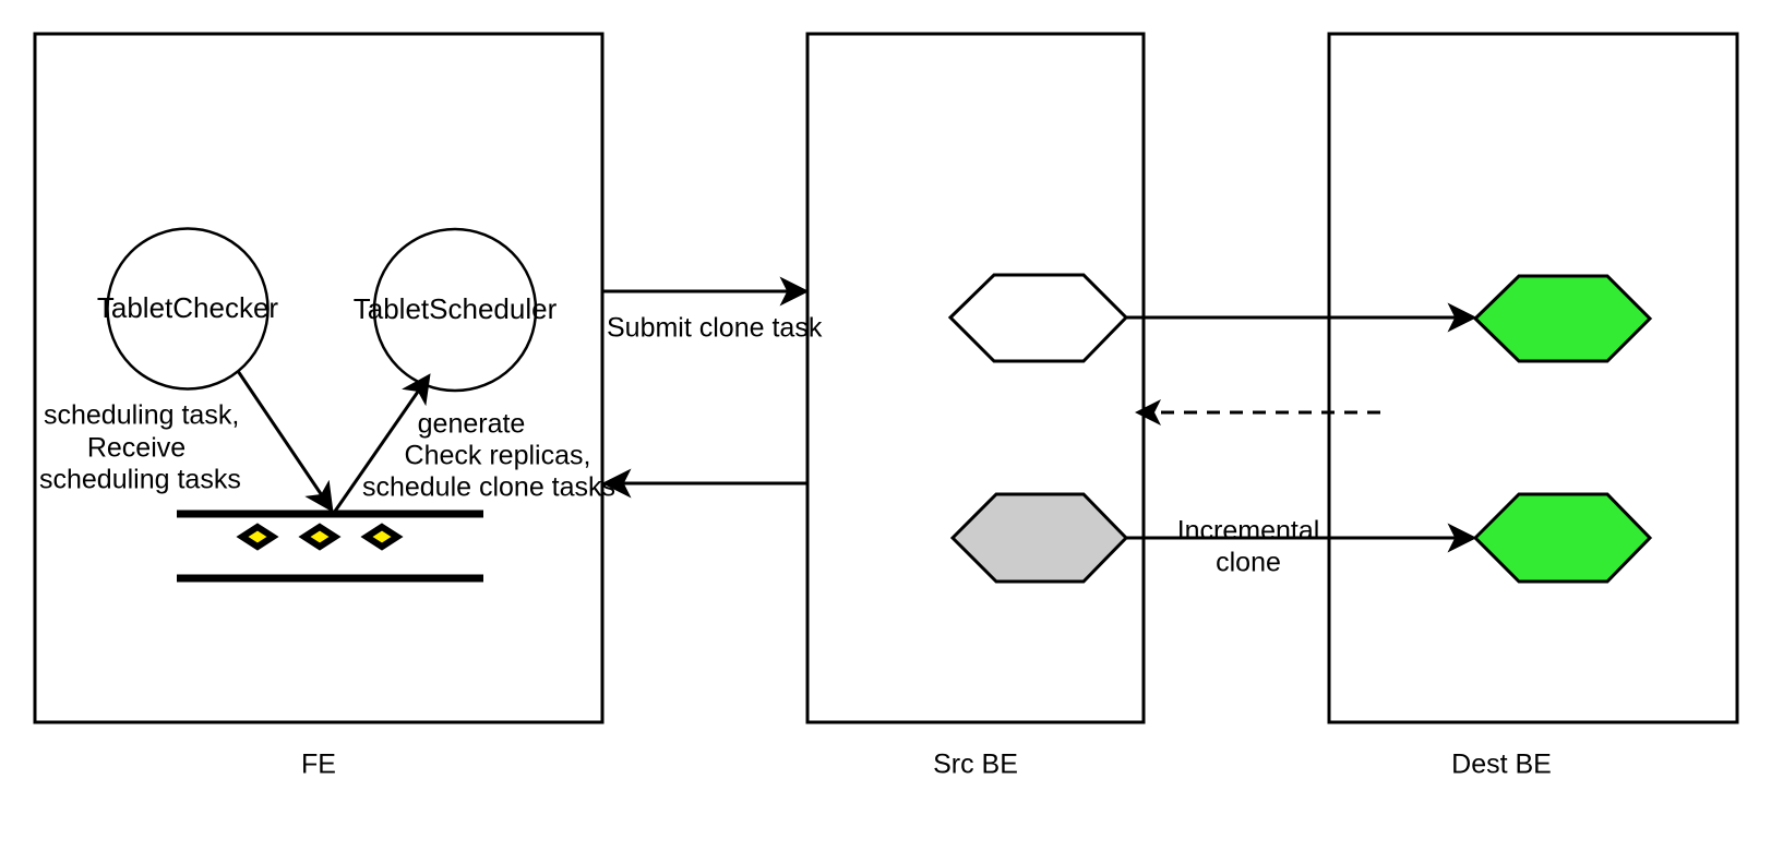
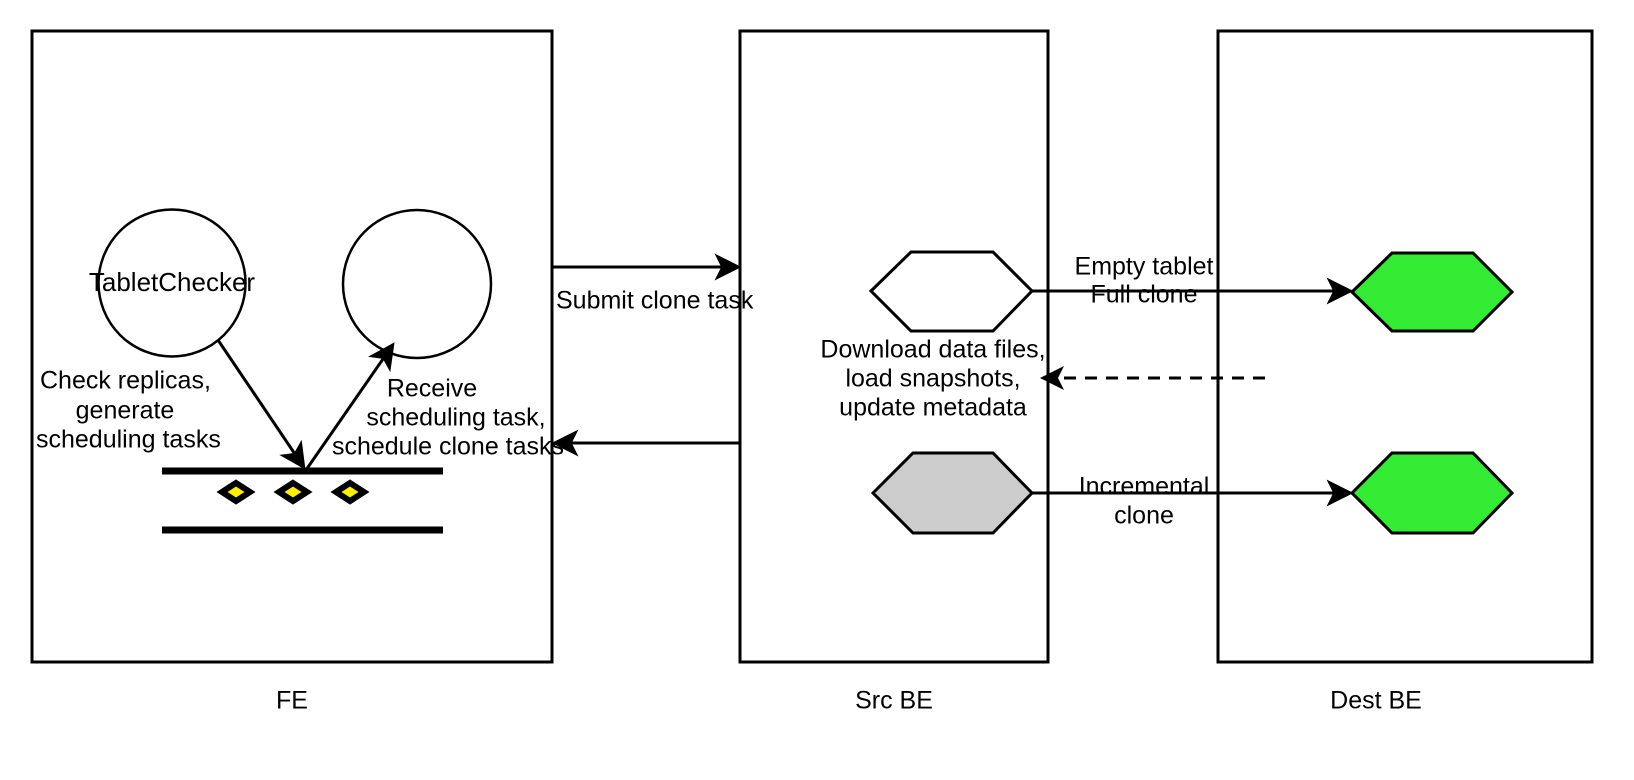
  TabletChecker
- TabletScheduler
- scheduling task,
+ Check replicas,
- Receive
+ generate
  scheduling tasks
- generate
+ Receive
- Check replicas,
+ scheduling task,
  schedule clone tasks
  Submit clone task
+ Download data files,
+ load snapshots,
+ update metadata
+ Empty tablet
+ Full clone
  Incremental
  clone
  FE
  Src BE
  Dest BE
